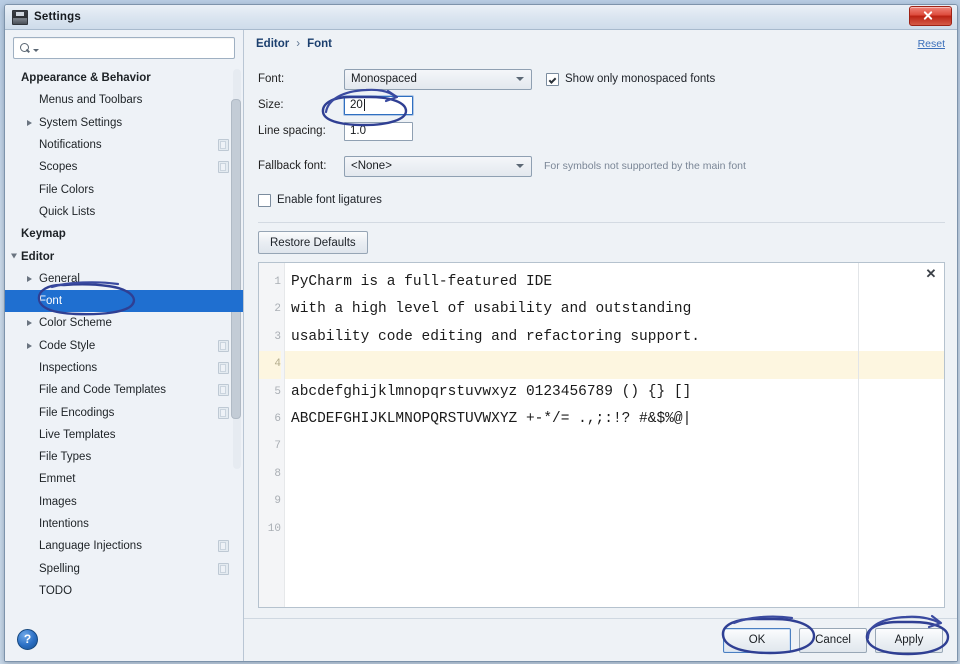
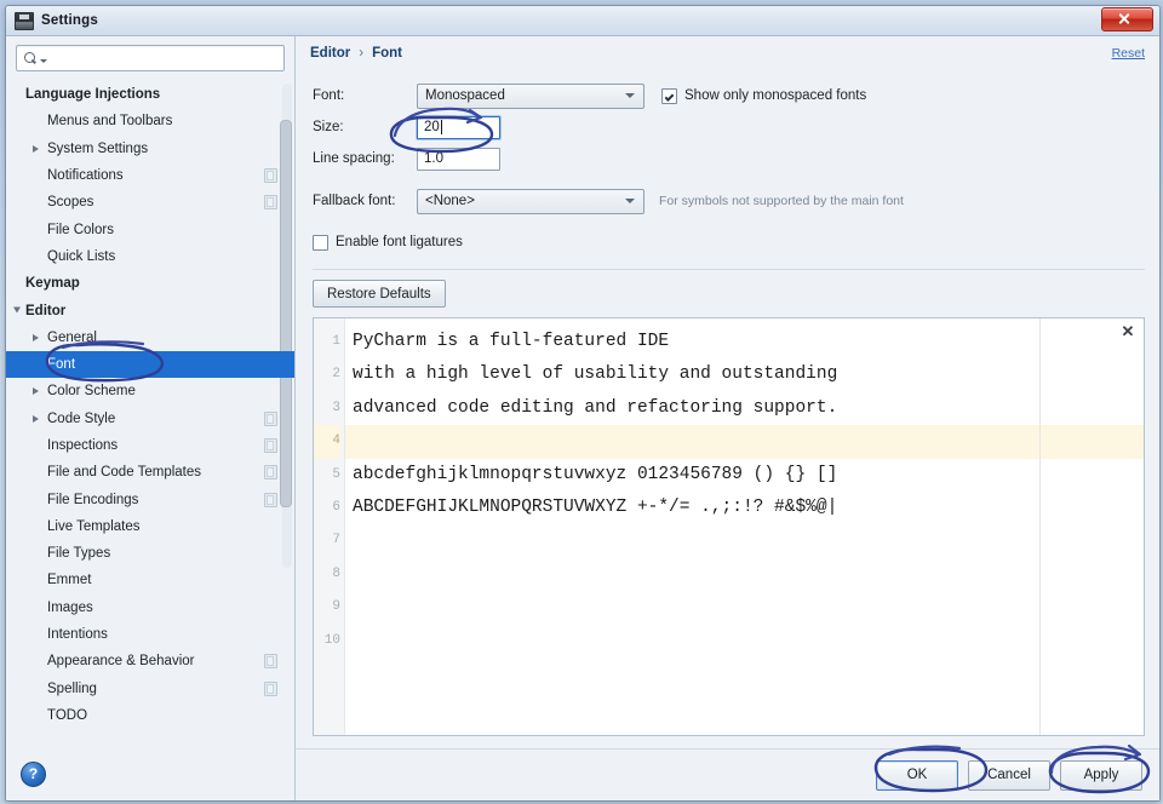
  Settings
- Appearance & Behavior
+ Language Injections
  Menus and Toolbars
  System Settings
  Notifications
  Scopes
  File Colors
  Quick Lists
  Keymap
  Editor
  General
  Font
  Color Scheme
  Code Style
  Inspections
  File and Code Templates
  File Encodings
  Live Templates
  File Types
  Emmet
  Images
  Intentions
- Language Injections
+ Appearance & Behavior
  Spelling
  TODO
  ?
  Editor
  ›
  Font
  Reset
  Font:
  Monospaced
  Show only monospaced fonts
  Size:
  20
  Line spacing:
  1.0
  Fallback font:
  <None>
  For symbols not supported by the main font
  Enable font ligatures
  Restore Defaults
  1
  2
  3
  4
  5
  6
  7
  8
  9
  10
  PyCharm is a full-featured IDE
  with a high level of usability and outstanding
- usability code editing and refactoring support.
+ advanced code editing and refactoring support.
  abcdefghijklmnopqrstuvwxyz 0123456789 () {} []
  ABCDEFGHIJKLMNOPQRSTUVWXYZ +-*/= .,;:!? #&$%@|
  ✕
  OK
  Cancel
  Apply
